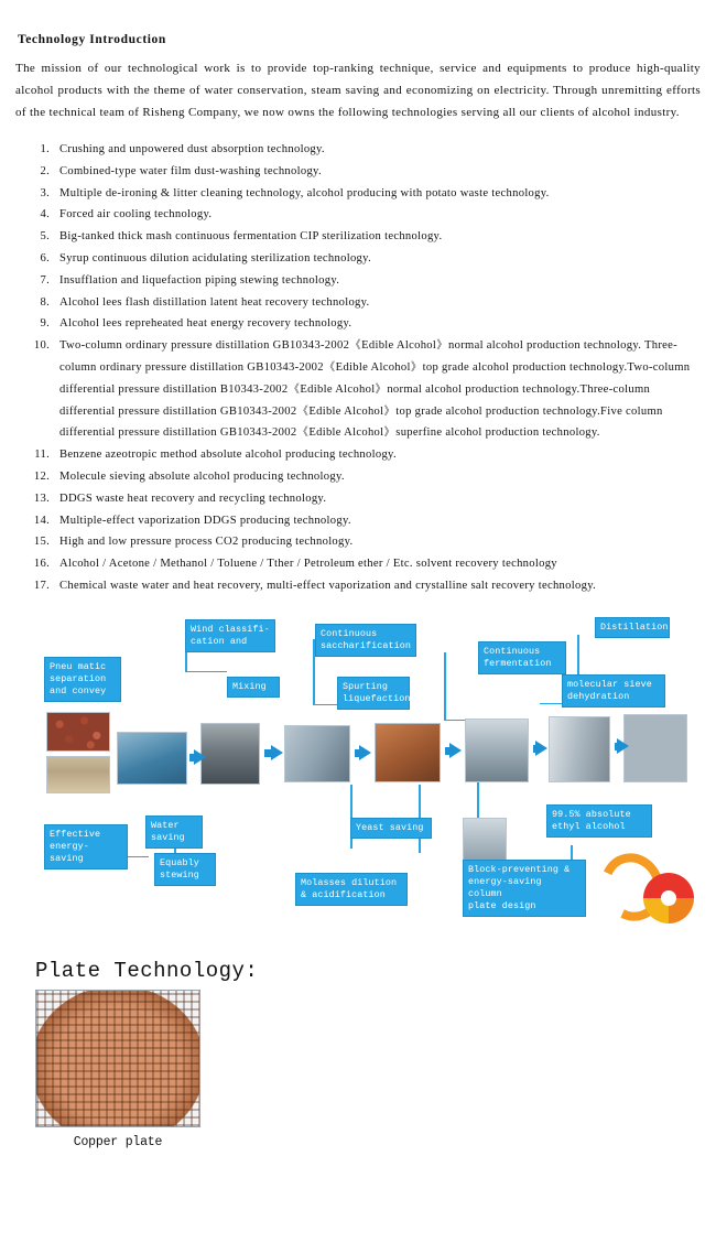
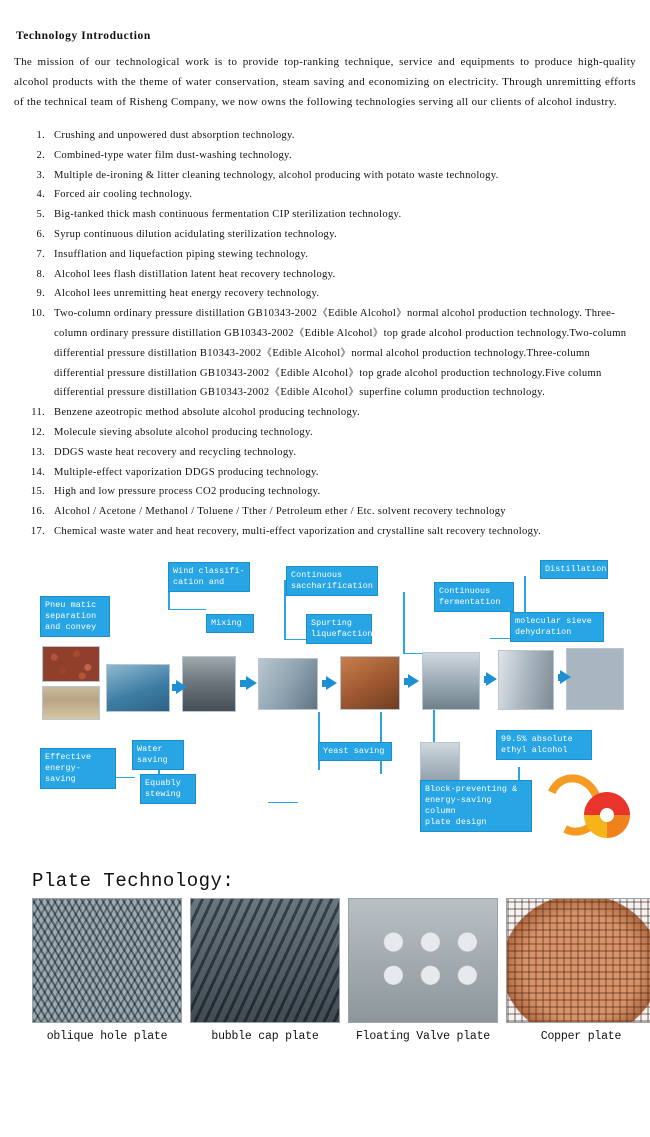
  Technology Introduction
  The mission of our technological work is to provide top-ranking technique, service and equipments to produce high-quality alcohol products with the theme of water conservation, steam saving and economizing on electricity. Through unremitting efforts of the technical team of Risheng Company, we now owns the following technologies serving all our clients of alcohol industry.
  Crushing and unpowered dust absorption technology.
  Combined-type water film dust-washing technology.
  Multiple de-ironing & litter cleaning technology, alcohol producing with potato waste technology.
  Forced air cooling technology.
  Big-tanked thick mash continuous fermentation CIP sterilization technology.
  Syrup continuous dilution acidulating sterilization technology.
  Insufflation and liquefaction piping stewing technology.
  Alcohol lees flash distillation latent heat recovery technology.
- Alcohol lees repreheated heat energy recovery technology.
+ Alcohol lees unremitting heat energy recovery technology.
- Two-column ordinary pressure distillation GB10343-2002《Edible Alcohol》normal alcohol production technology. Three-column ordinary pressure distillation GB10343-2002《Edible Alcohol》top grade alcohol production technology.Two-column differential pressure distillation B10343-2002《Edible Alcohol》normal alcohol production technology.Three-column differential pressure distillation GB10343-2002《Edible Alcohol》top grade alcohol production technology.Five column differential pressure distillation GB10343-2002《Edible Alcohol》superfine alcohol production technology.
+ Two-column ordinary pressure distillation GB10343-2002《Edible Alcohol》normal alcohol production technology. Three-column ordinary pressure distillation GB10343-2002《Edible Alcohol》top grade alcohol production technology.Two-column differential pressure distillation B10343-2002《Edible Alcohol》normal alcohol production technology.Three-column differential pressure distillation GB10343-2002《Edible Alcohol》top grade alcohol production technology.Five column differential pressure distillation GB10343-2002《Edible Alcohol》superfine column production technology.
  Benzene azeotropic method absolute alcohol producing technology.
  Molecule sieving absolute alcohol producing technology.
  DDGS waste heat recovery and recycling technology.
  Multiple-effect vaporization DDGS producing technology.
  High and low pressure process CO2 producing technology.
  Alcohol / Acetone / Methanol / Toluene / Tther / Petroleum ether / Etc. solvent recovery technology
  Chemical waste water and heat recovery, multi-effect vaporization and crystalline salt recovery technology.
  Pneu matic
  separation
  and convey
  Wind classifi-
  cation and
  Continuous
  saccharification
  Distillation
  Continuous
  fermentation
  molecular sieve
  dehydration
  Mixing
  Spurting
  liquefaction
  Water
  saving
  Effective
  energy-saving
  Equably
  stewing
  Yeast saving
- Molasses dilution
- & acidification
  Block-preventing &
  energy-saving column
  plate design
  99.5% absolute
  ethyl alcohol
  Plate Technology:
+ oblique hole plate
+ bubble cap plate
+ Floating Valve plate
  Copper plate
